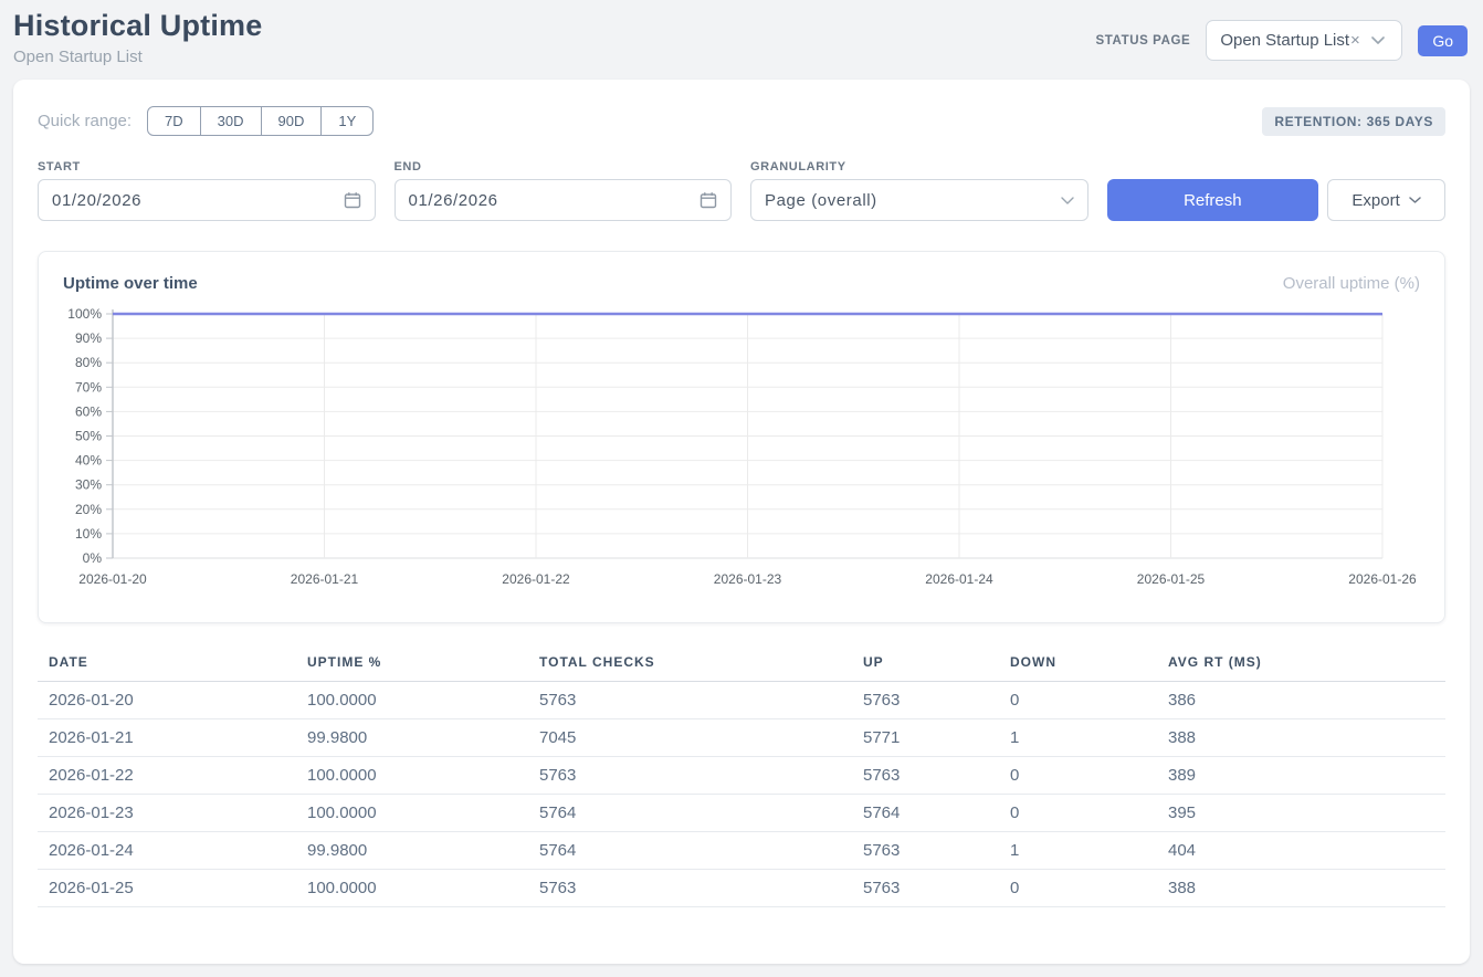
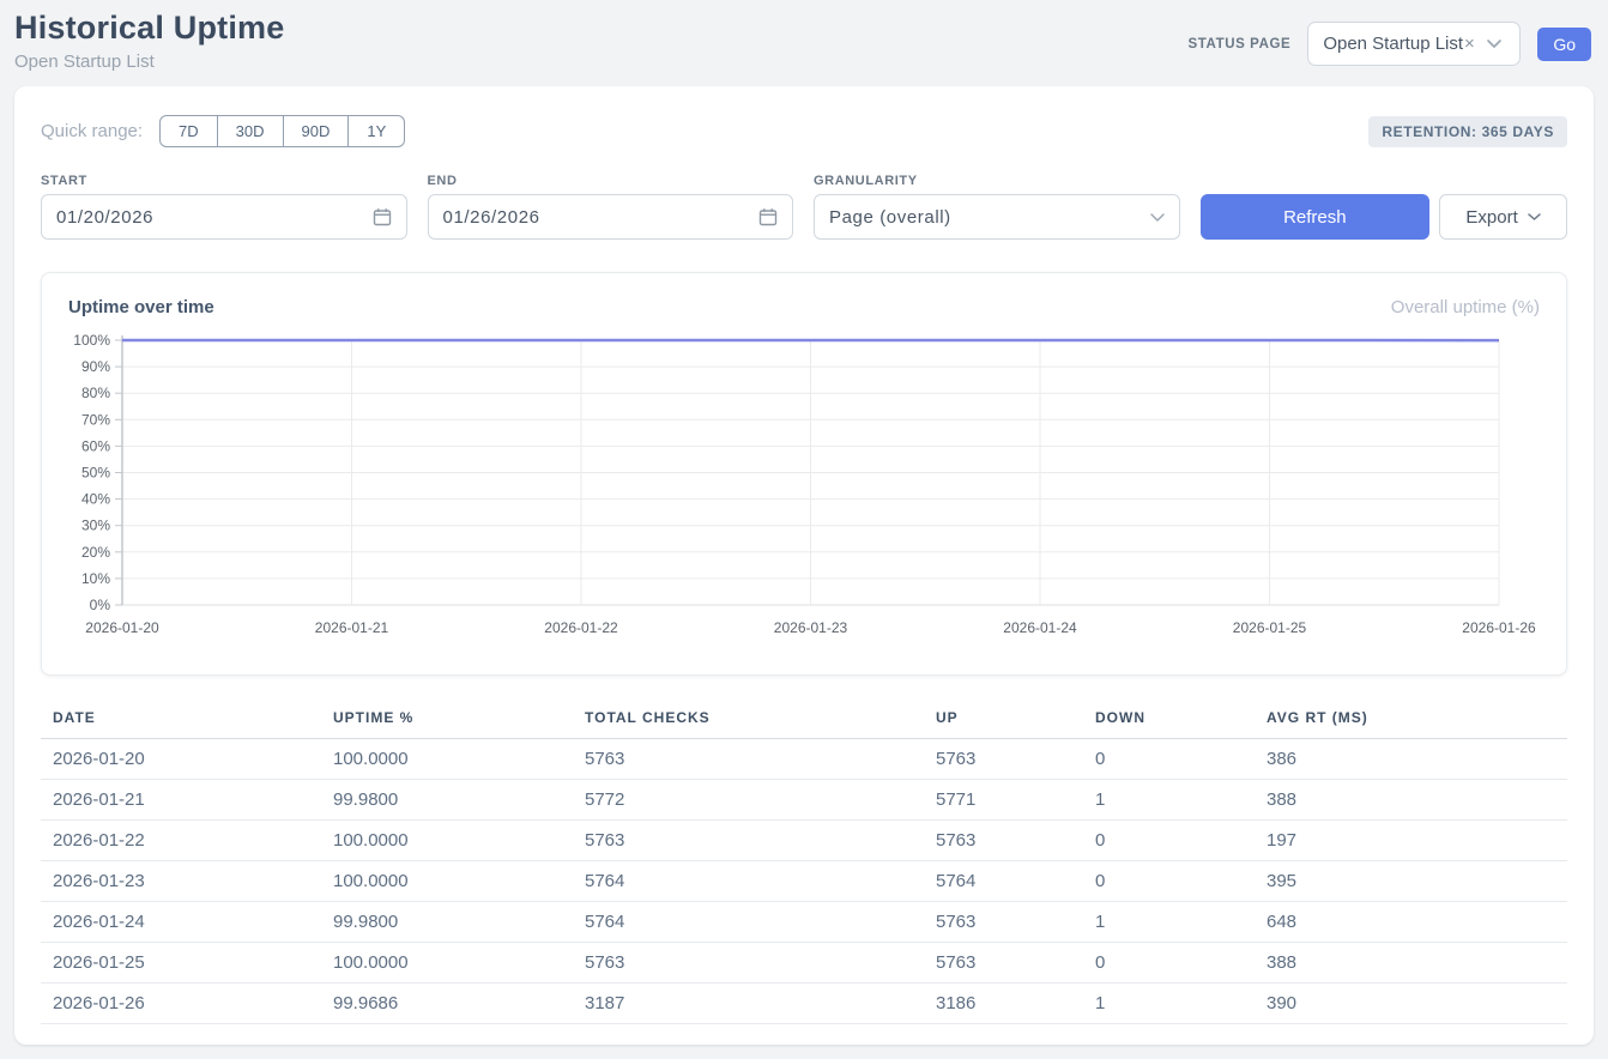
  Historical Uptime
  Open Startup List
  STATUS PAGE
  Open Startup List
  ×
  Go
  Quick range:
  7D
  30D
  90D
  1Y
  RETENTION: 365 DAYS
  START
  01/20/2026
  END
  01/26/2026
  GRANULARITY
  Page (overall)
  Refresh
  Export
  Uptime over time
  Overall uptime (%)
  0%
  10%
  20%
  30%
  40%
  50%
  60%
  70%
  80%
  90%
  100%
  2026-01-20
  2026-01-21
  2026-01-22
  2026-01-23
  2026-01-24
  2026-01-25
  2026-01-26
  DATE	UPTIME %	TOTAL CHECKS	UP	DOWN	AVG RT (MS)
  2026-01-20	100.0000	5763	5763	0	386
- 2026-01-21	99.9800	7045	5771	1	388
+ 2026-01-21	99.9800	5772	5771	1	388
- 2026-01-22	100.0000	5763	5763	0	389
+ 2026-01-22	100.0000	5763	5763	0	197
  2026-01-23	100.0000	5764	5764	0	395
- 2026-01-24	99.9800	5764	5763	1	404
+ 2026-01-24	99.9800	5764	5763	1	648
  2026-01-25	100.0000	5763	5763	0	388
+ 2026-01-26	99.9686	3187	3186	1	390
